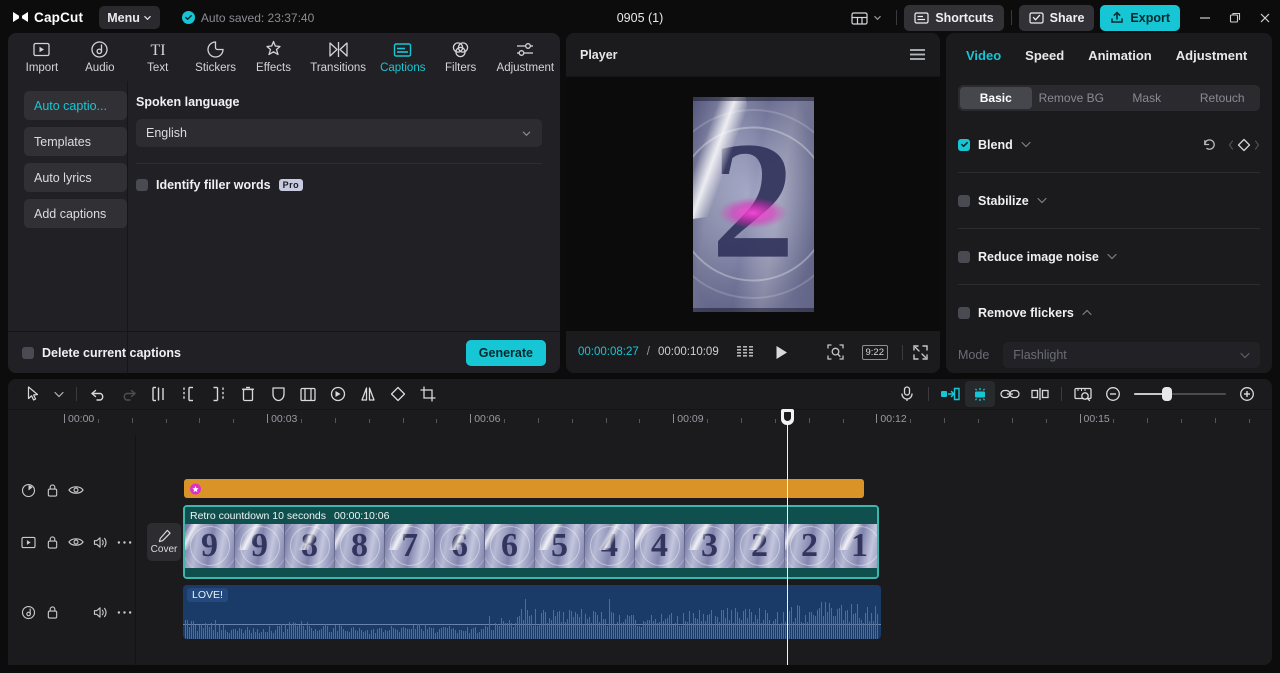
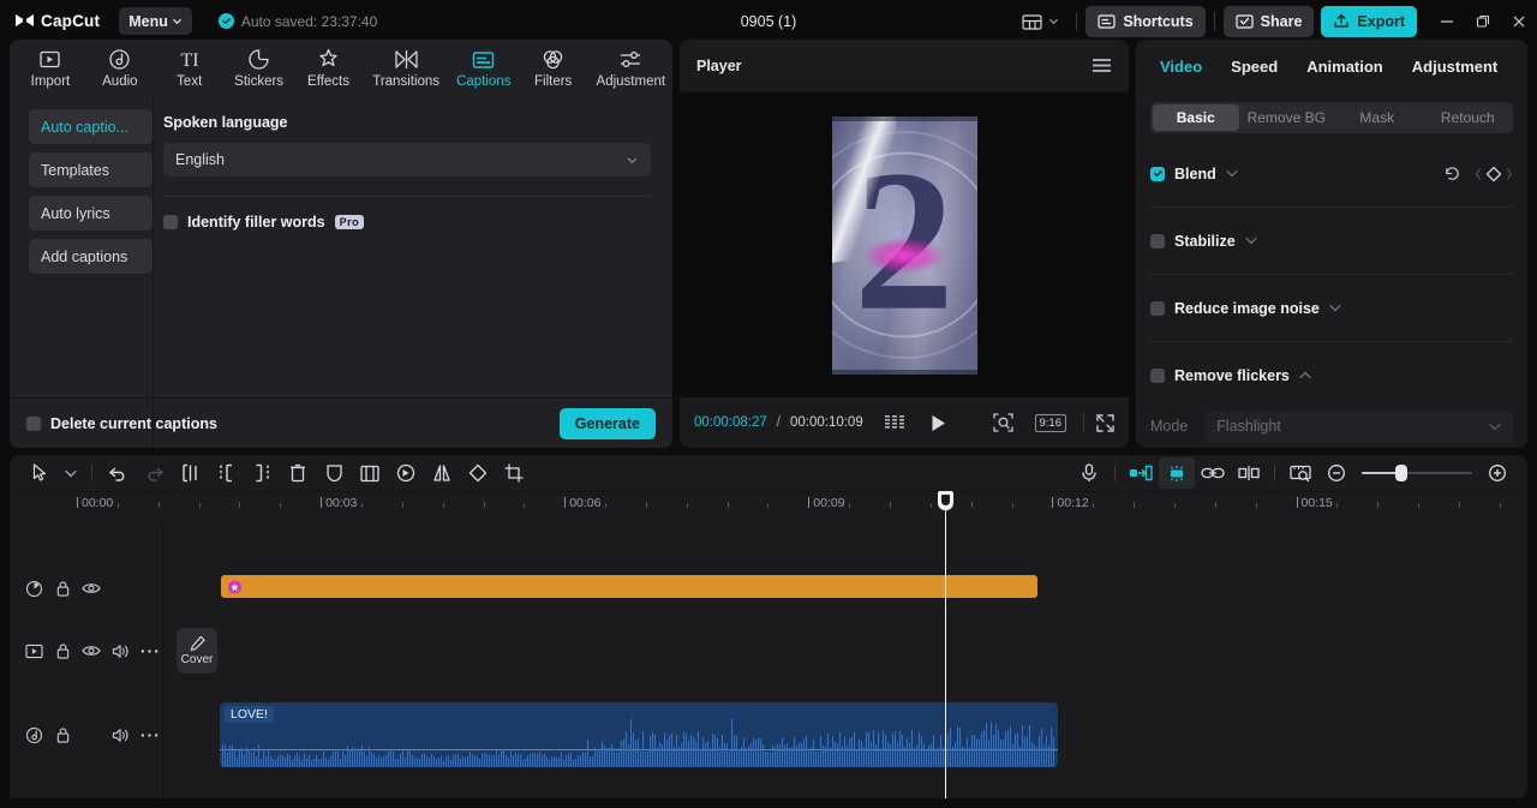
  CapCut
  Menu
  Auto saved: 23:37:40
  Shortcuts
  Share
  Export
  0905 (1)
  Import
  Audio
  TI
  Text
  Stickers
  Effects
  Transitions
  Captions
  Filters
  Adjustment
  Auto captio...
  Templates
  Auto lyrics
  Add captions
  Spoken language
  English
  Identify filler words
  Pro
  Delete current captions
  Generate
  Player
  00:00:08:27
  /
  00:00:10:09
- 9:22
+ 9:16
  Video
  Speed
  Animation
  Adjustment
  Basic
  Remove BG
  Mask
  Retouch
  Blend
  Stabilize
  Reduce image noise
  Remove flickers
  Mode
  Flashlight
  00:00
  00:03
  00:06
  00:09
  00:12
  00:15
- Retro countdown 10 seconds
- 00:00:10:06
- 9
- 8
- 6
- 4
- 2
  LOVE!
  Cover
